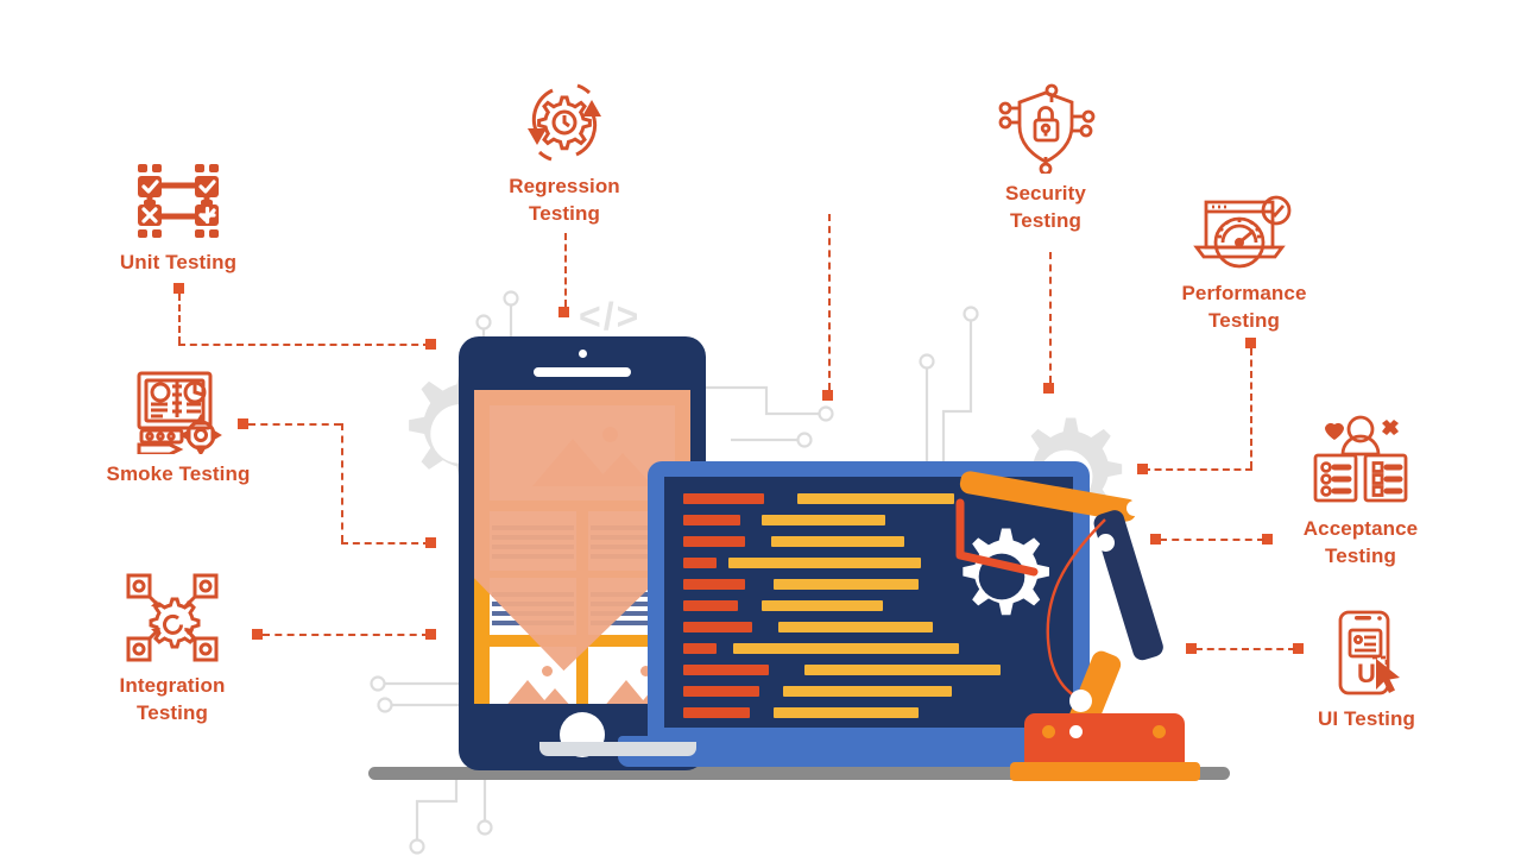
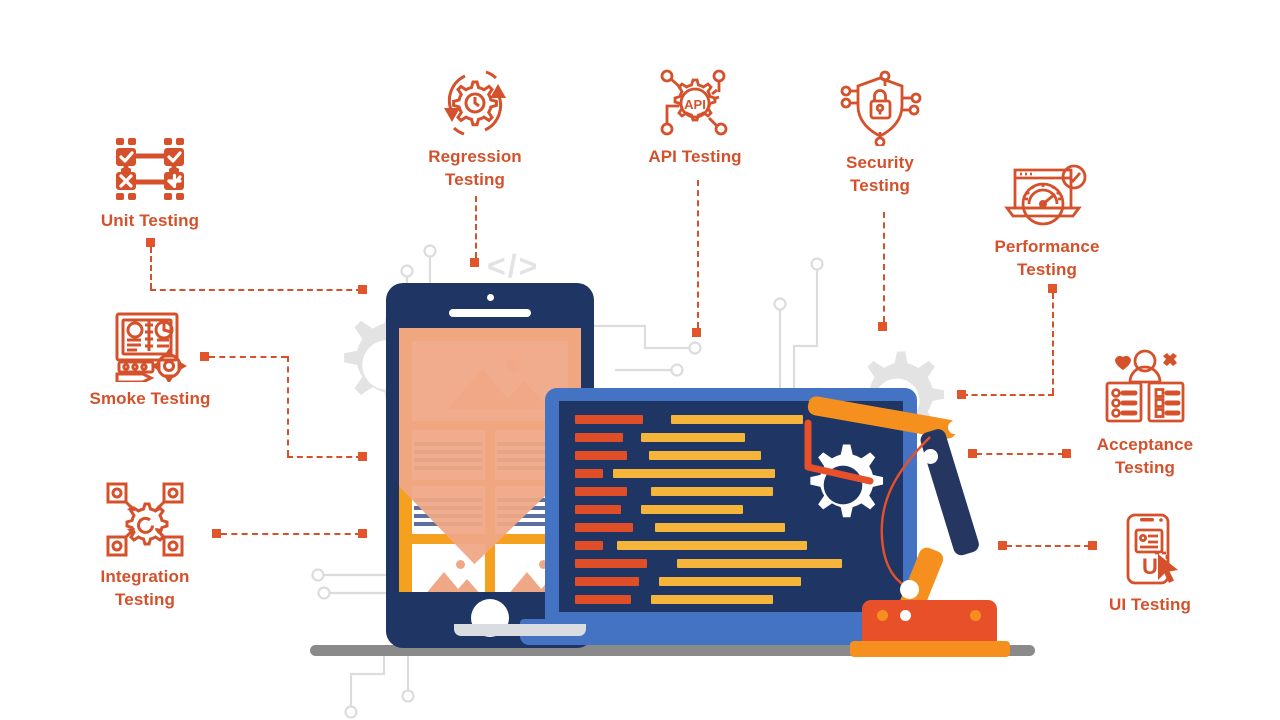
  </>
  Unit Testing
  Smoke Testing
  Integration
  Testing
  Regression
  Testing
+ API
+ API Testing
  Security
  Testing
  Performance
  Testing
  Acceptance
  Testing
  UI Testing
